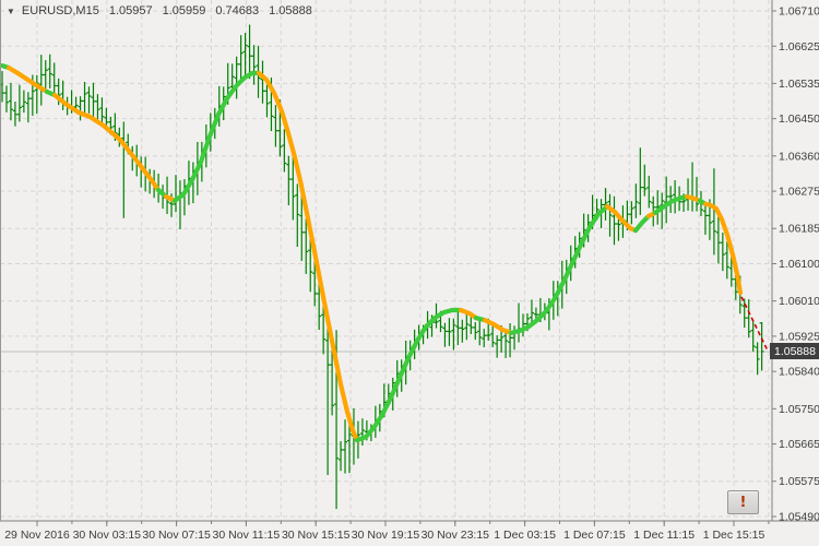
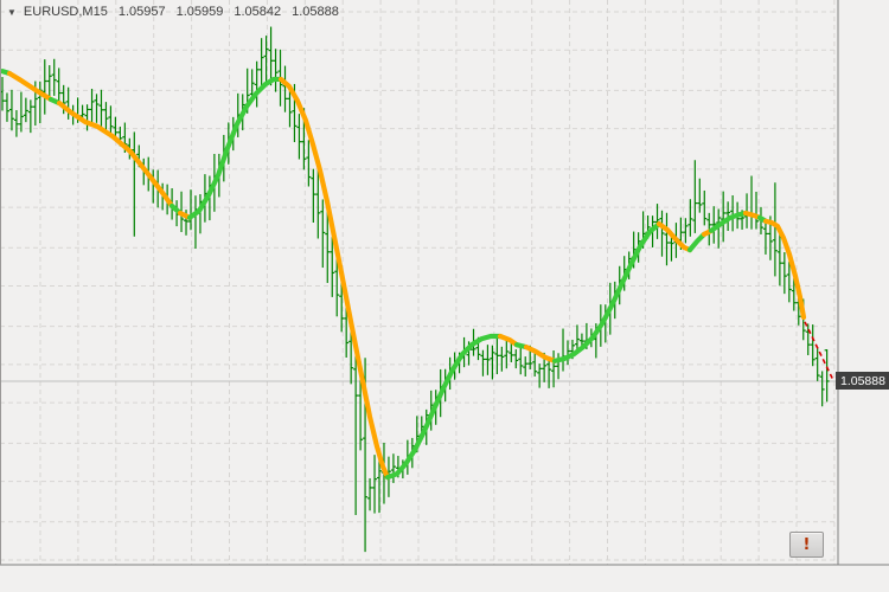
- 1.06710
- 1.06625
- 1.06535
- 1.06450
- 1.06360
- 1.06275
- 1.06185
- 1.06100
- 1.06010
- 1.05925
- 1.05840
- 1.05750
- 1.05665
- 1.05575
- 1.05490
- 29 Nov 2016
- 30 Nov 03:15
- 30 Nov 07:15
- 30 Nov 11:15
- 30 Nov 15:15
- 30 Nov 19:15
- 30 Nov 23:15
- 1 Dec 03:15
- 1 Dec 07:15
- 1 Dec 11:15
- 1 Dec 15:15
  ▼
  EURUSD,M15
  1.05957
  1.05959
- 0.74683
+ 1.05842
  1.05888
  !
  1.05888
